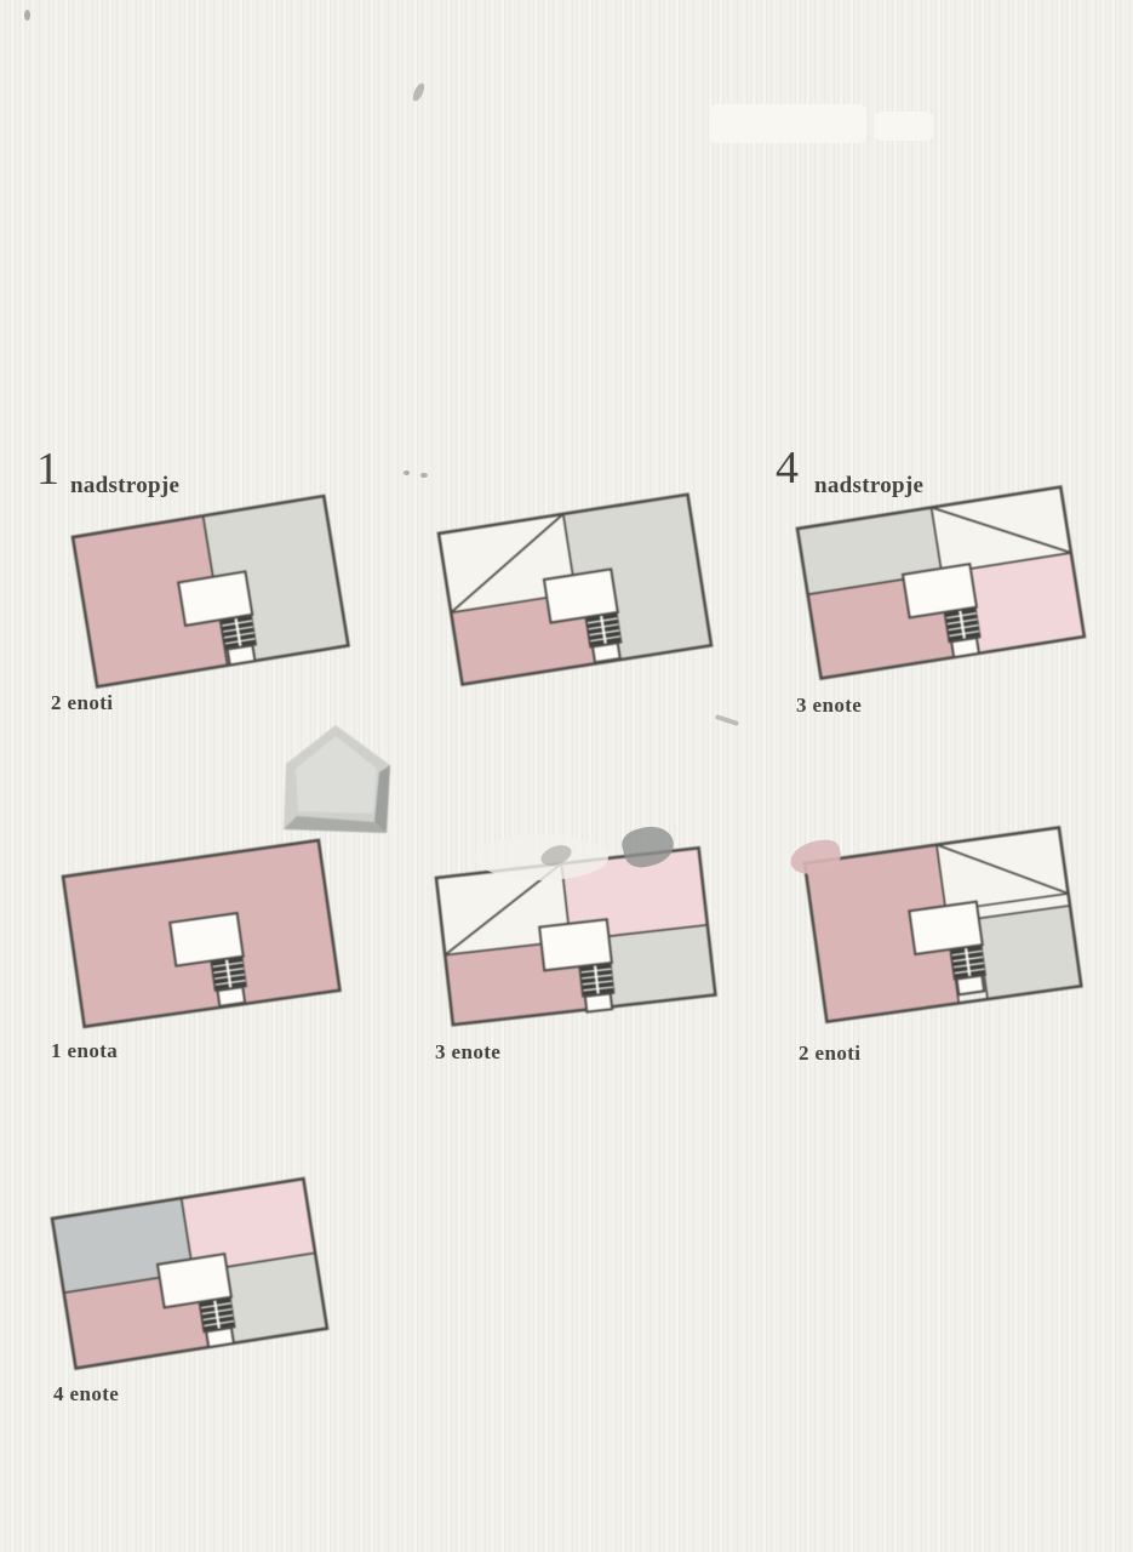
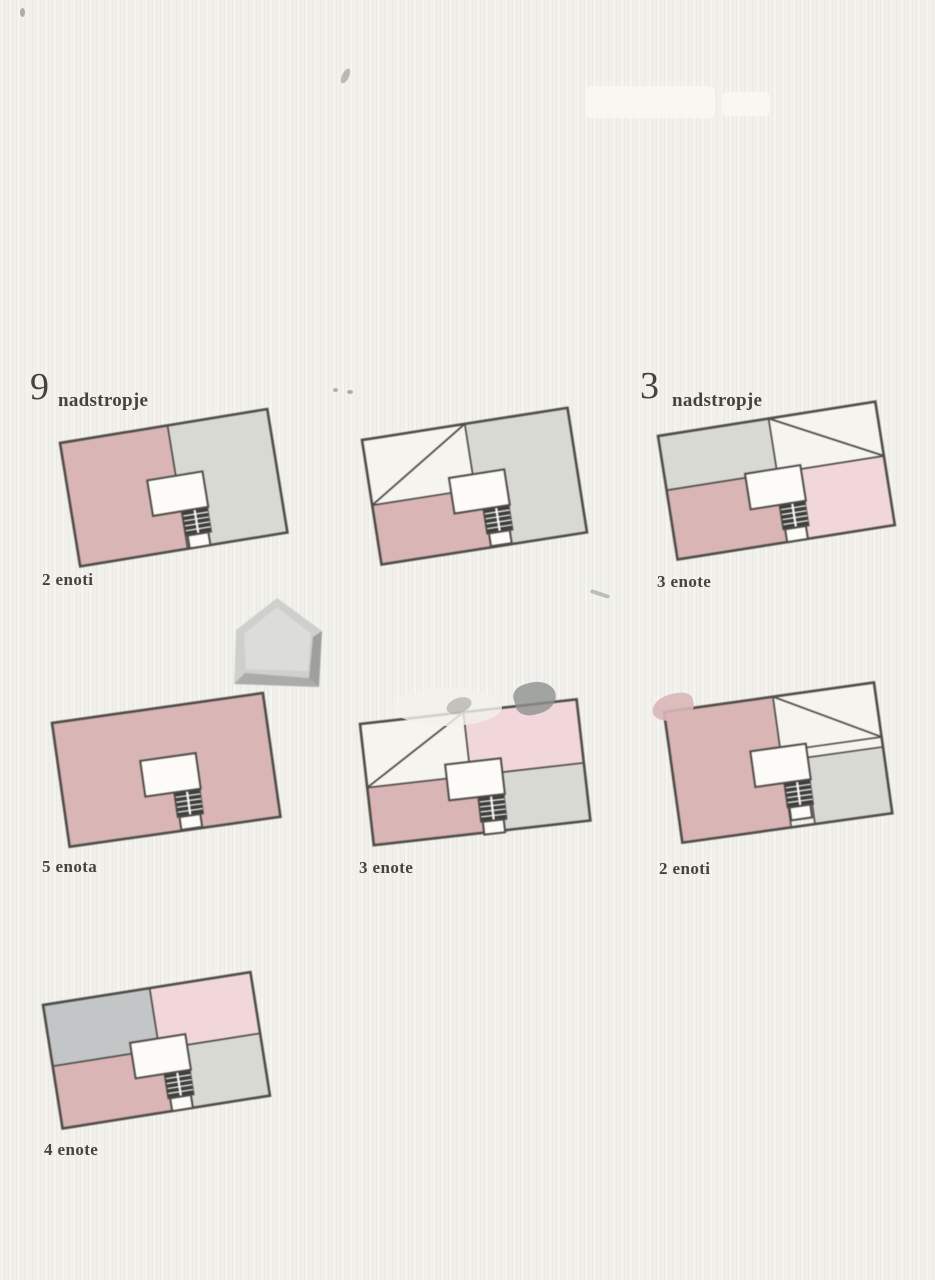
- 1
+ 9
  nadstropje
  2 enoti
- 4
+ 3
  nadstropje
  3 enote
- 1 enota
+ 5 enota
  3 enote
  2 enoti
  4 enote
